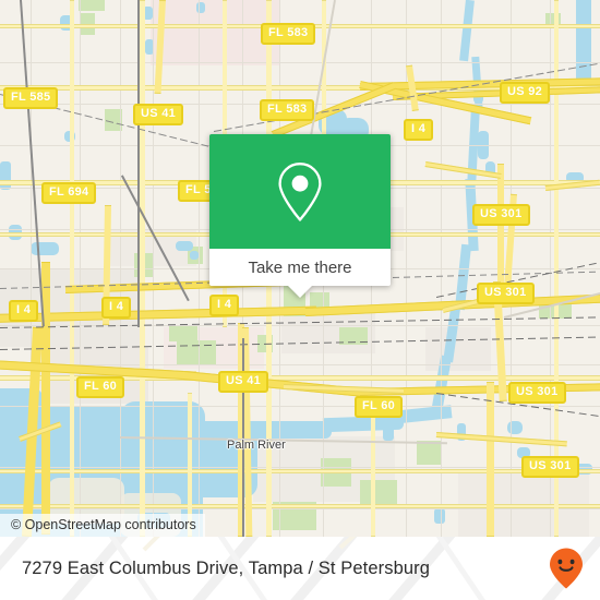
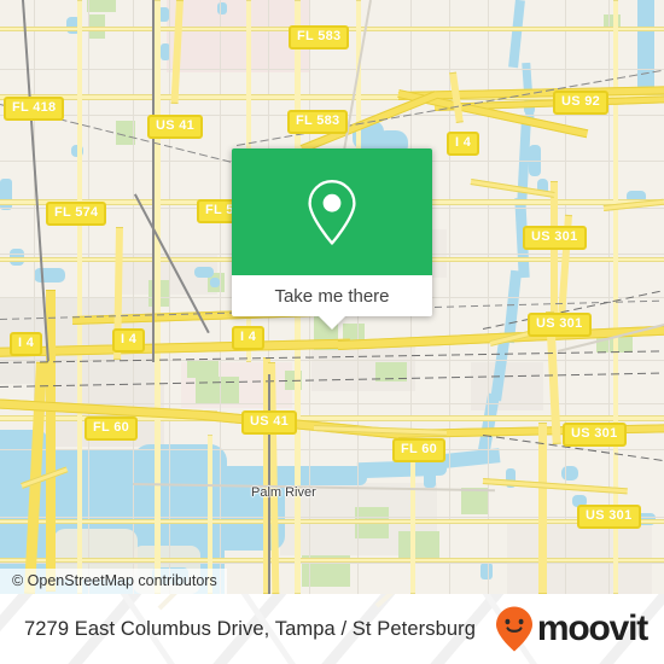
  FL 583
  US 92
- FL 585
+ FL 418
  US 41
  FL 583
  I 4
- FL 694
+ FL 574
  FL 5
  US 301
  I 4
  I 4
  I 4
  US 301
  FL 60
  US 41
  FL 60
  US 301
  US 301
  Palm River
  Take me there
  © OpenStreetMap contributors
  7279 East Columbus Drive, Tampa / St Petersburg
+ moovit
